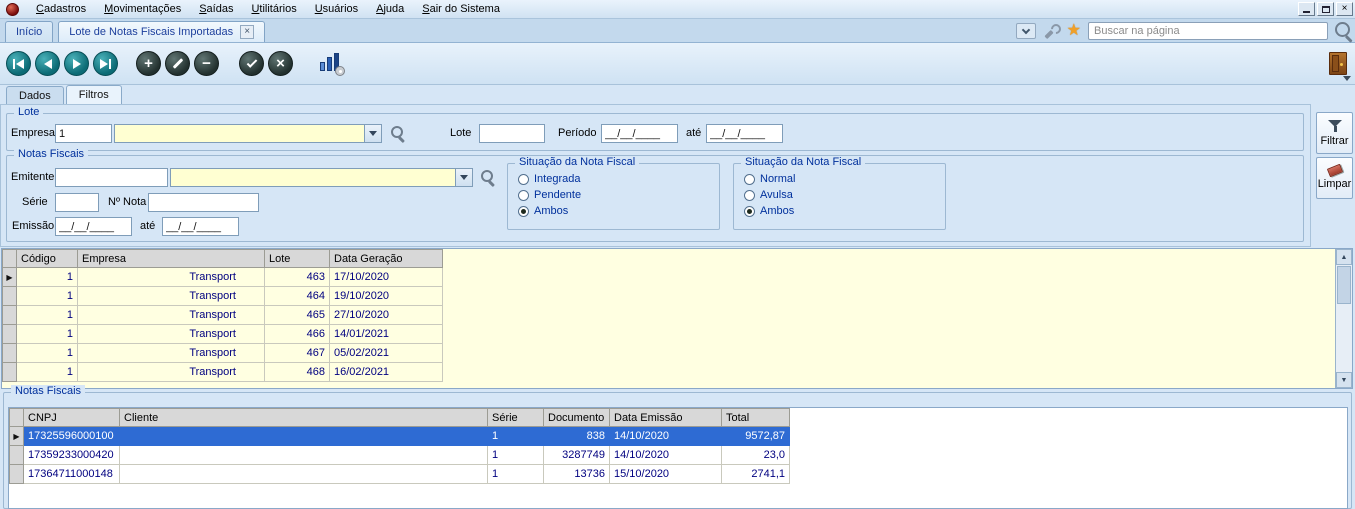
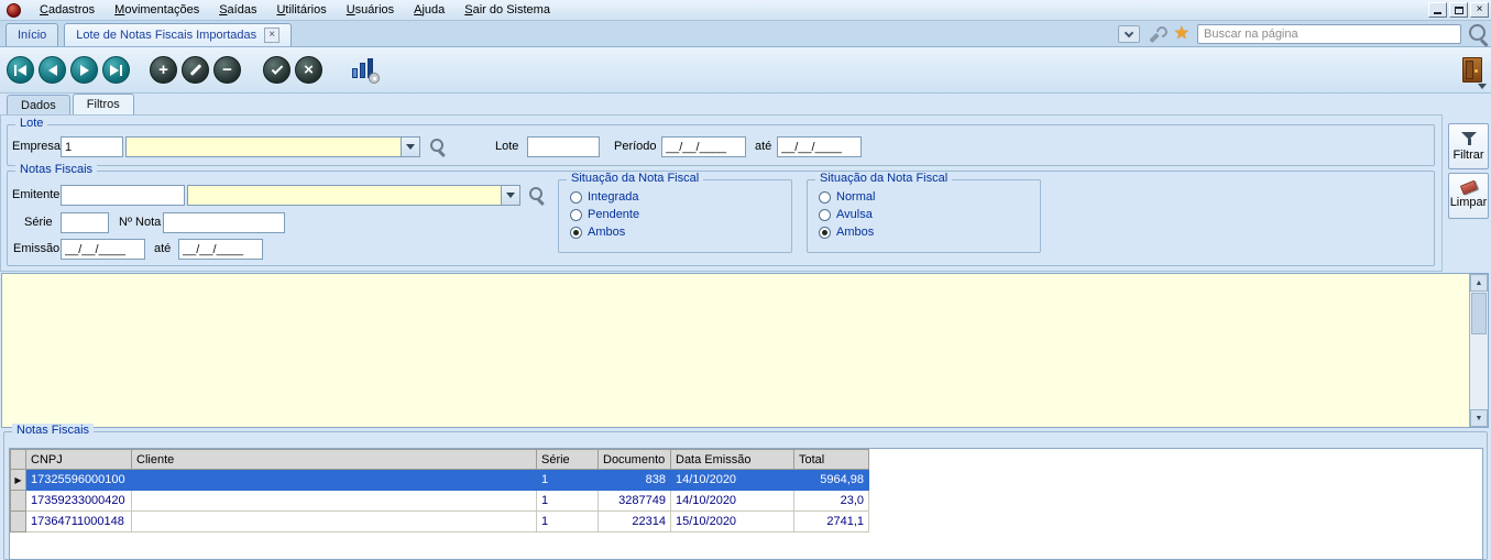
  Cadastros
  Movimentações
  Saídas
  Utilitários
  Usuários
  Ajuda
  Sair do Sistema
  ×
  Início
  Lote de Notas Fiscais Importadas
  ×
  ★
  Buscar na página
  +
  −
  ×
  Dados
  Filtros
  Lote
  Empresa
  1
  Lote
  Período
  __/__/____
  até
  __/__/____
  Notas Fiscais
  Emitente
  Série
  Nº Nota
  Emissão
  __/__/____
  até
  __/__/____
  Situação da Nota Fiscal
  Integrada
  Pendente
  Ambos
  Situação da Nota Fiscal
  Normal
  Avulsa
  Ambos
  Filtrar
  Limpar
- 	Código	Empresa	Lote	Data Geração
- ▶	1	Transport	463	17/10/2020
- 	1	Transport	464	19/10/2020
- 	1	Transport	465	27/10/2020
- 	1	Transport	466	14/01/2021
- 	1	Transport	467	05/02/2021
- 	1	Transport	468	16/02/2021
  Notas Fiscais
  	CNPJ	Cliente	Série	Documento	Data Emissão	Total
- ▶	17325596000100		1	838	14/10/2020	9572,87
+ ▶	17325596000100		1	838	14/10/2020	5964,98
  	17359233000420		1	3287749	14/10/2020	23,0
- 	17364711000148		1	13736	15/10/2020	2741,1
+ 	17364711000148		1	22314	15/10/2020	2741,1
